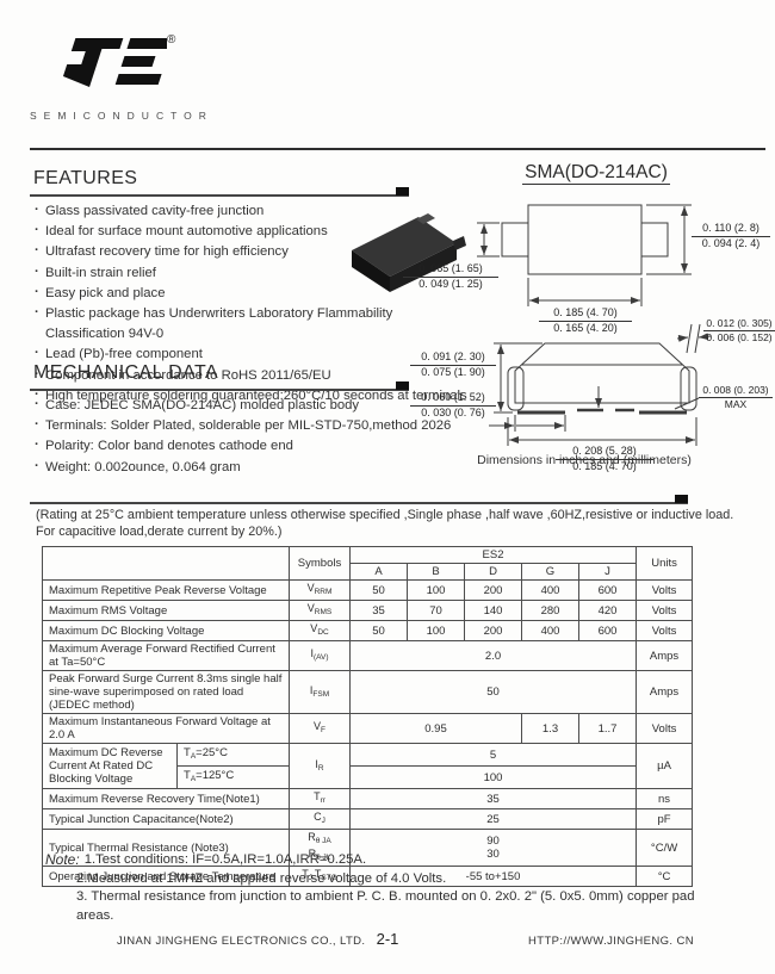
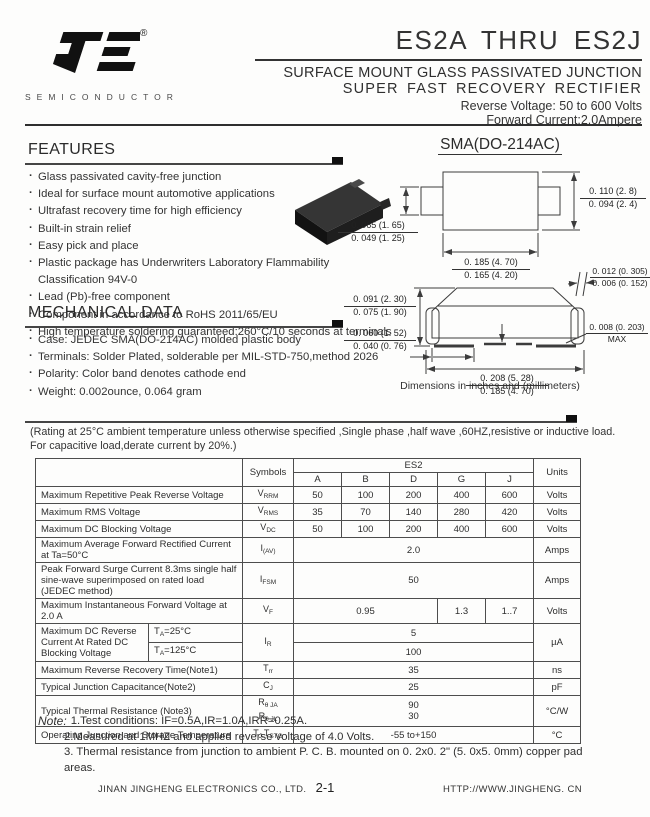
  ®
  SEMICONDUCTOR
+ ES2A THRU ES2J
+ SURFACE MOUNT GLASS PASSIVATED JUNCTION
+ SUPER FAST RECOVERY RECTIFIER
+ Reverse Voltage: 50 to 600 Volts
+ Forward Current:2.0Ampere
  FEATURES
  Glass passivated cavity-free junction
  Ideal for surface mount automotive applications
  Ultrafast recovery time for high efficiency
  Built-in strain relief
  Easy pick and place
  Plastic package has Underwriters Laboratory Flammability Classification 94V-0
  Lead (Pb)-free component
  Component in accordance to RoHS 2011/65/EU
  High temperature soldering guaranteed:260°C/10 seconds at terminals
  MECHANICAL DATA
  Case: JEDEC SMA(DO-214AC) molded plastic body
  Terminals: Solder Plated, solderable per MIL-STD-750,method 2026
  Polarity: Color band denotes cathode end
  Weight: 0.002ounce, 0.064 gram
  SMA(DO-214AC)
  0. 065 (1. 65)
  0. 049 (1. 25)
  0. 110 (2. 8)
  0. 094 (2. 4)
  0. 185 (4. 70)
  0. 165 (4. 20)
  0. 012 (0. 305)
  0. 006 (0. 152)
  0. 091 (2. 30)
  0. 075 (1. 90)
  0. 060 (1. 52)
- 0. 030 (0. 76)
+ 0. 040 (0. 76)
  0. 208 (5. 28)
  0. 185 (4. 70)
  0. 008 (0. 203)
  MAX
  Dimensions in inches and (millimeters)
  (Rating at 25°C ambient temperature unless otherwise specified ,Single phase ,half wave ,60HZ,resistive or inductive load.
  For capacitive load,derate current by 20%.)
  	Symbols	ES2	Units
  A	B	D	G	J
  Maximum Repetitive Peak Reverse Voltage	V	50	100	200	400	600	Volts
  Maximum RMS Voltage	V	35	70	140	280	420	Volts
  Maximum DC Blocking Voltage	V	50	100	200	400	600	Volts
  Maximum Average Forward Rectified Current at Ta=50°C	I	2.0	Amps
  Peak Forward Surge Current 8.3ms single half sine-wave superimposed on rated load (JEDEC method)	I	50	Amps
  Maximum Instantaneous Forward Voltage at 2.0 A	V	0.95	1.3	1..7	Volts
  Maximum DC Reverse Current At Rated DC Blocking Voltage	T =25°C	I	5	µA
  T =125°C	100
  Maximum Reverse Recovery Time(Note1)	T	35	ns
  Typical Junction Capacitance(Note2)	C	25	pF
  Typical Thermal Resistance (Note3)	R R	90 30	°C/W
  Operating Junction and Storage Temperature	T T	-55 to+150	°C
  Note:
  1.Test conditions: IF=0.5A,IR=1.0A,IRR=0.25A.
  2.Measured at 1MHZ and applied reverse voltage of 4.0 Volts.
  3. Thermal resistance from junction to ambient P. C. B. mounted on 0. 2x0. 2" (5. 0x5. 0mm) copper pad areas.
  JINAN JINGHENG ELECTRONICS CO., LTD.
  2-1
  HTTP://WWW.JINGHENG. CN
